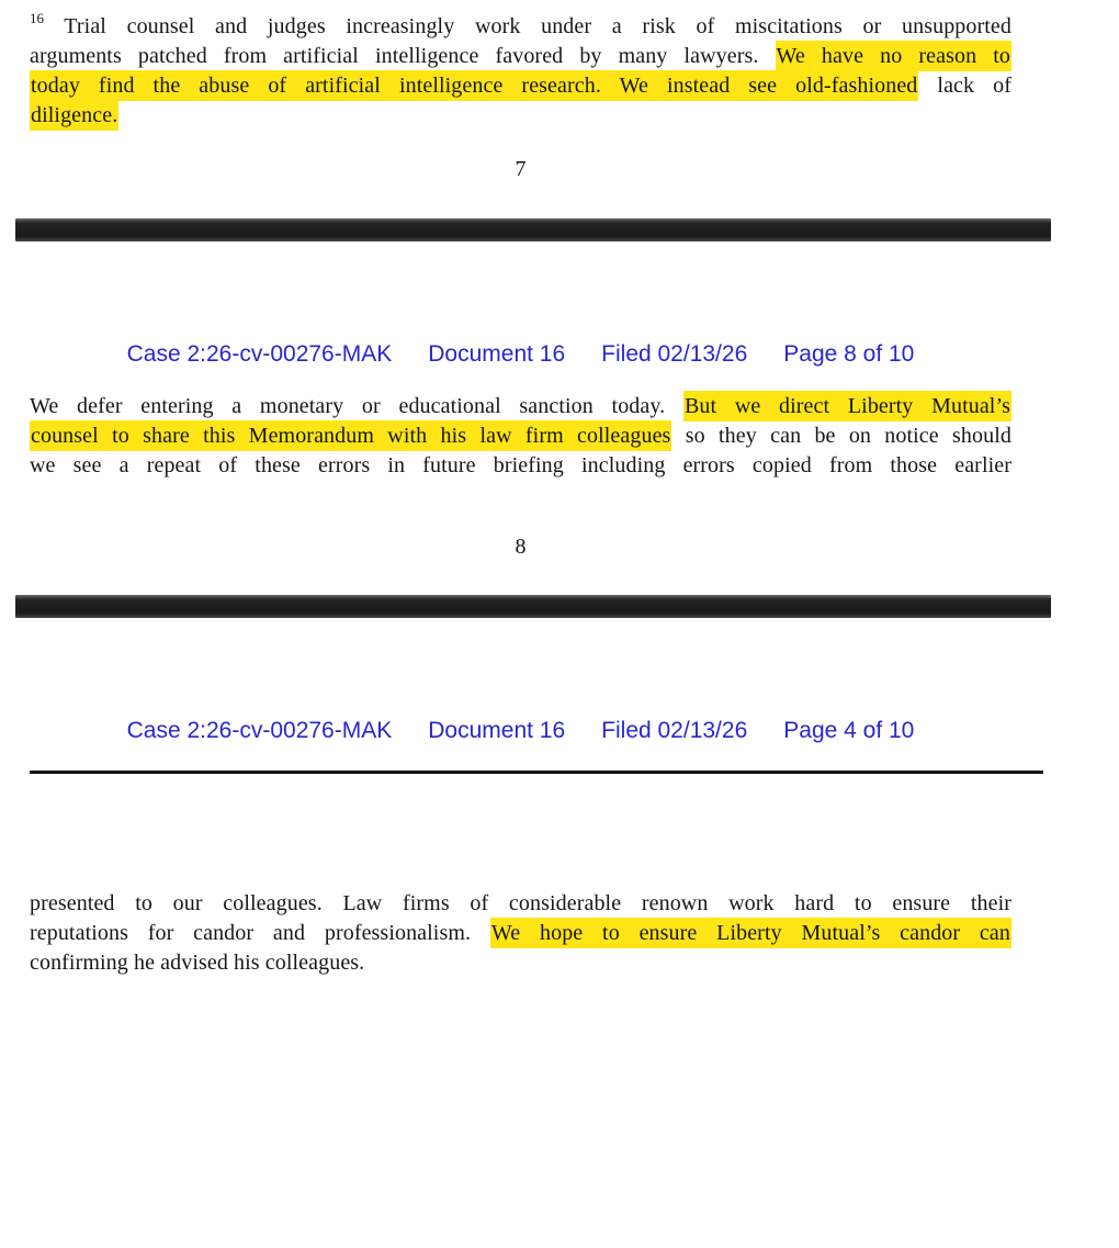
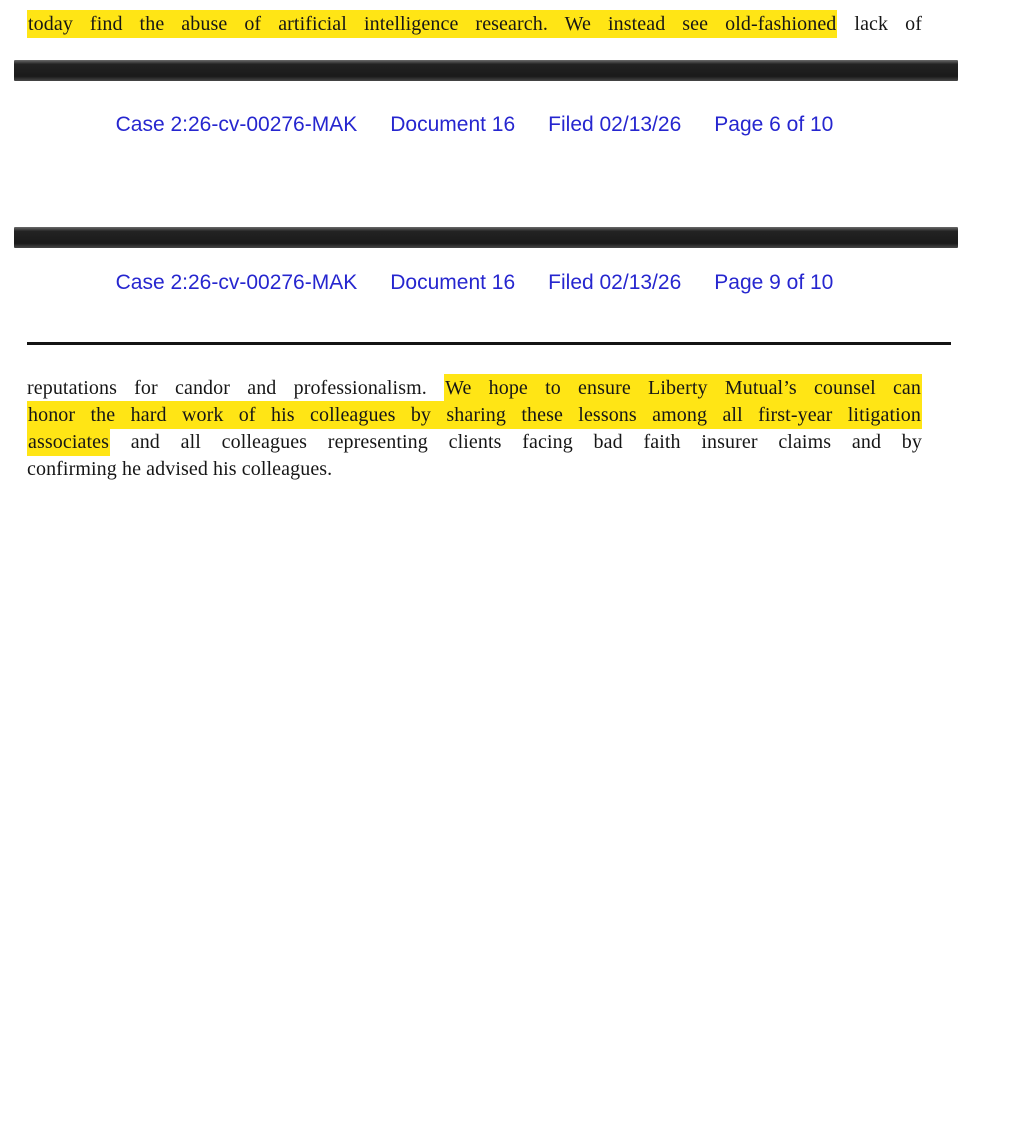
- 16 Trial counsel and judges increasingly work under a risk of miscitations or unsupported
- arguments patched from artificial intelligence favored by many lawyers. We have no reason to
  today find the abuse of artificial intelligence research. We instead see old-fashioned lack of
- diligence.
- 7
  Case 2:26-cv-00276-MAK
  Document 16
  Filed 02/13/26
- Page 8 of 10
+ Page 6 of 10
- We defer entering a monetary or educational sanction today. But we direct Liberty Mutual’s
- counsel to share this Memorandum with his law firm colleagues so they can be on notice should
- we see a repeat of these errors in future briefing including errors copied from those earlier
- 8
  Case 2:26-cv-00276-MAK
  Document 16
  Filed 02/13/26
- Page 4 of 10
+ Page 9 of 10
- presented to our colleagues. Law firms of considerable renown work hard to ensure their
- reputations for candor and professionalism. We hope to ensure Liberty Mutual’s candor can
+ reputations for candor and professionalism. We hope to ensure Liberty Mutual’s counsel can
+ honor the hard work of his colleagues by sharing these lessons among all first-year litigation
+ associates and all colleagues representing clients facing bad faith insurer claims and by
  confirming he advised his colleagues.
